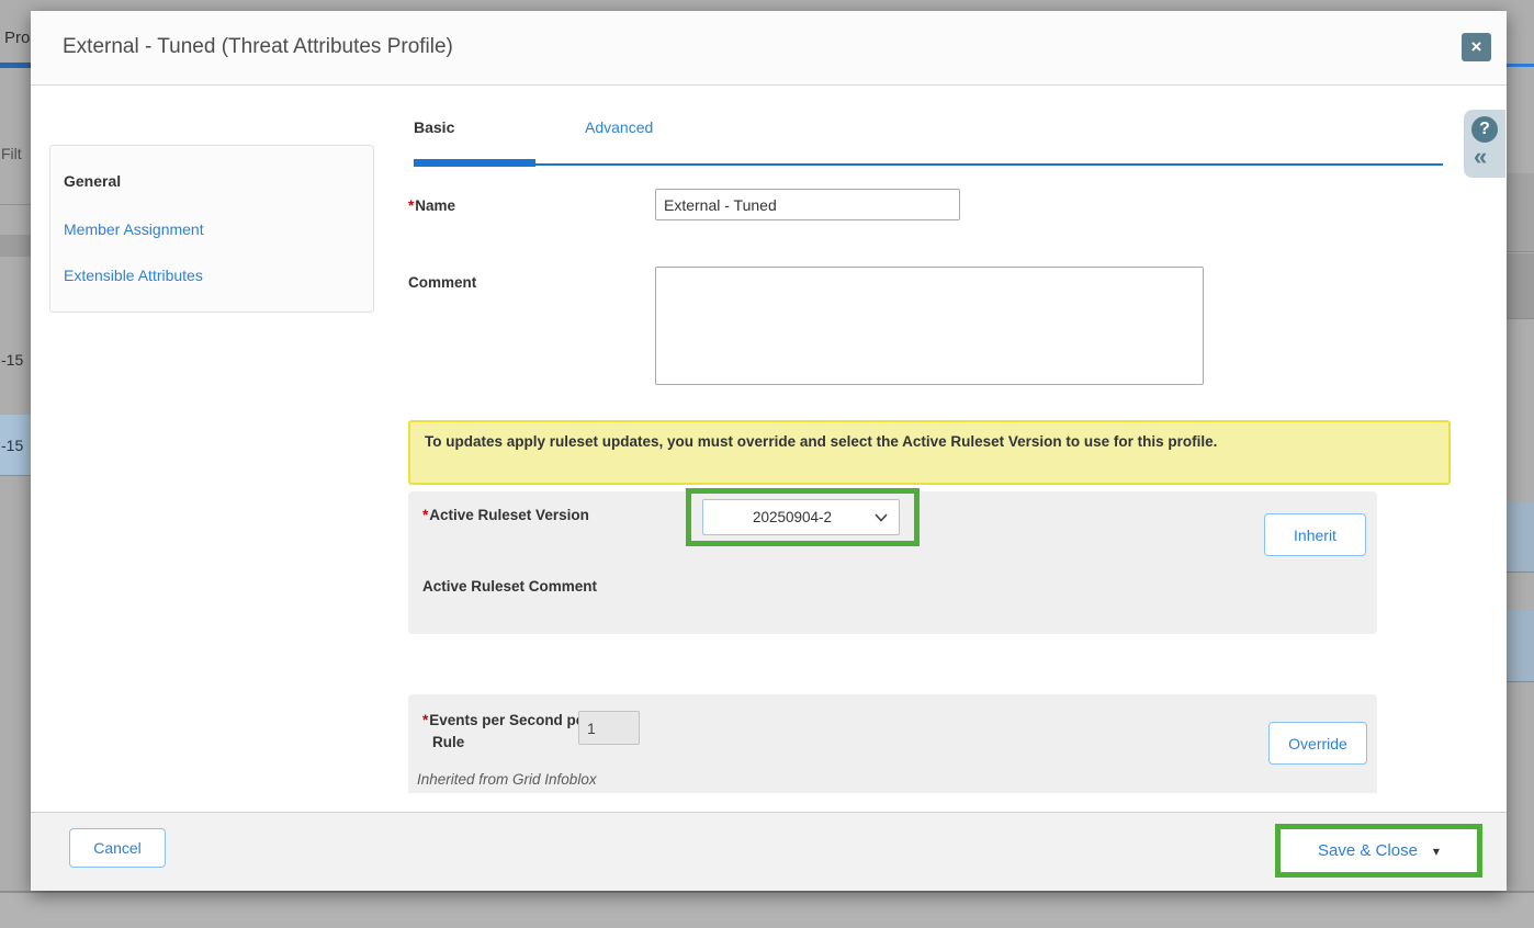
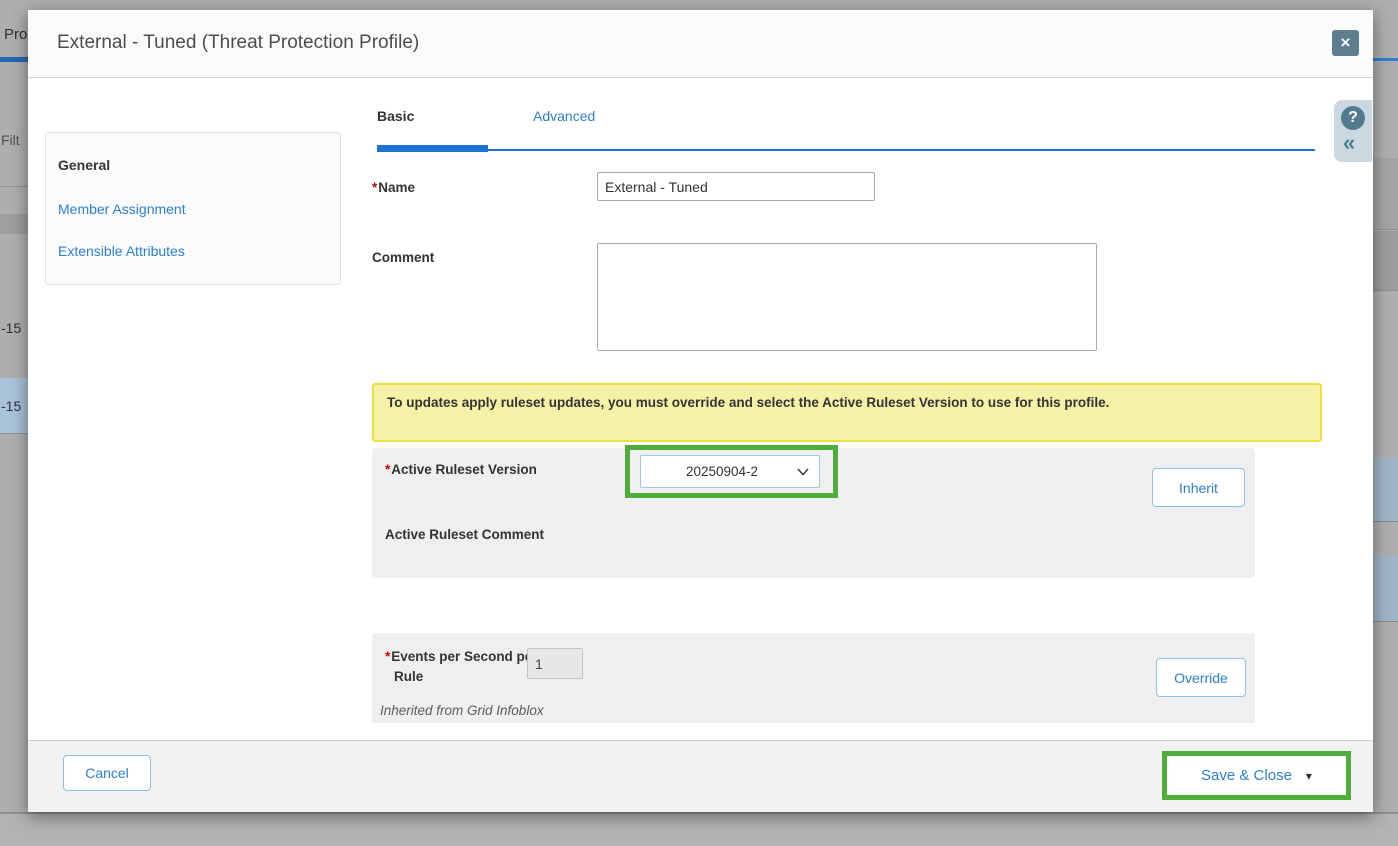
  Pro
  Filt
  -15
  -15
- External - Tuned (Threat Attributes Profile)
+ External - Tuned (Threat Protection Profile)
  ×
  ?
  «
  Basic
  Advanced
  General
  Member Assignment
  Extensible Attributes
  *Name
  External - Tuned
  Comment
  To updates apply ruleset updates, you must override and select the Active Ruleset Version to use for this profile.
  *Active Ruleset Version
  20250904-2
  Active Ruleset Comment
  Inherit
  *Events per Second p
  Rule
  1
  Inherited from Grid Infoblox
  Override
  Cancel
  Save & Close
  ▾
